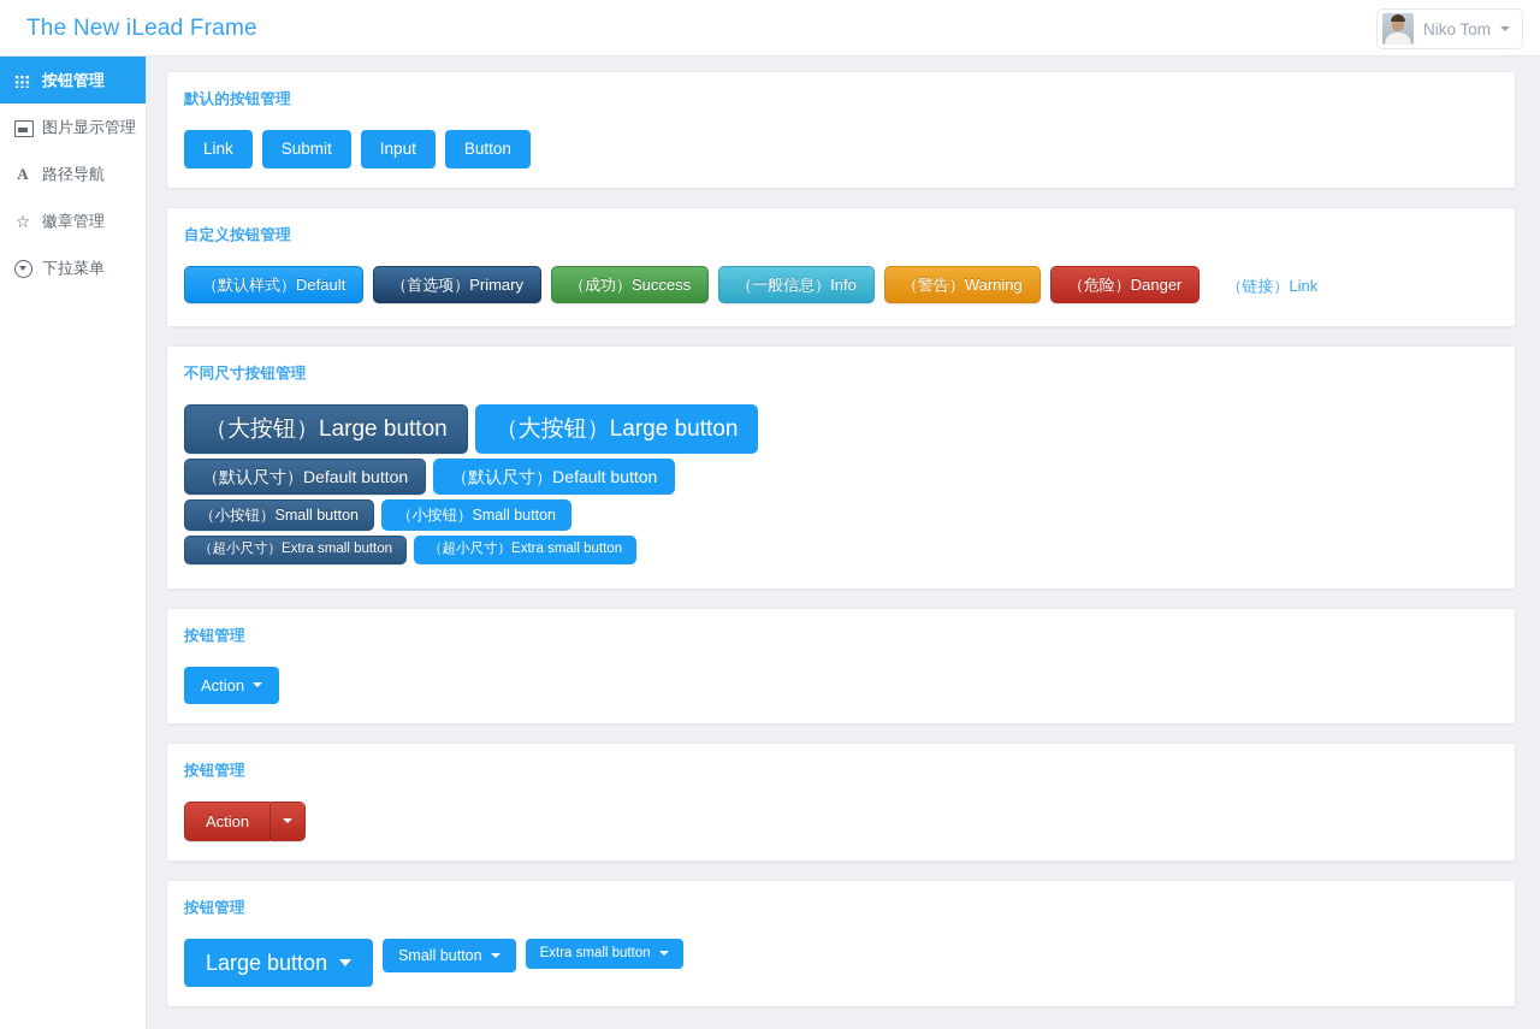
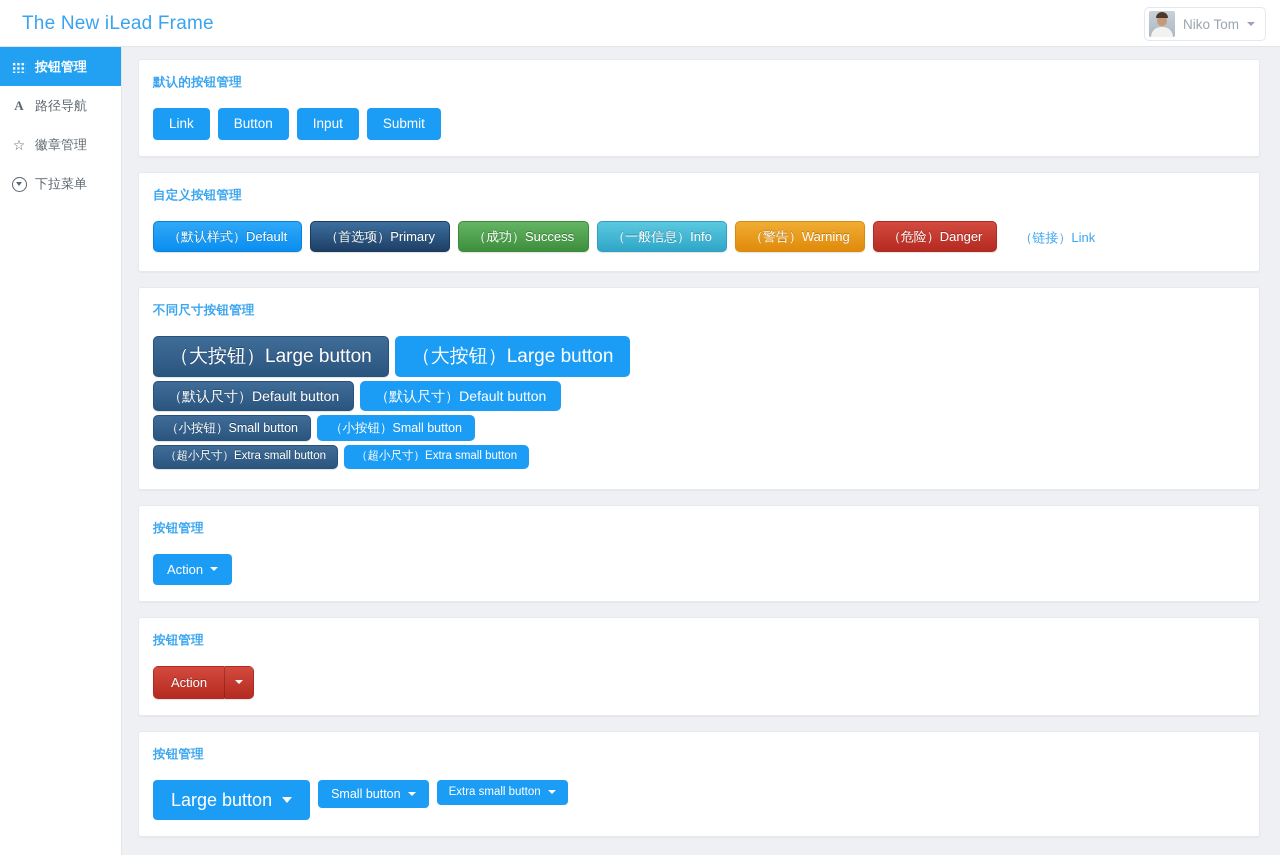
  The New iLead Frame
  Niko Tom
  按钮管理
- 图片显示管理
  路径导航
  徽章管理
  下拉菜单
  默认的按钮管理
  Link
- Submit
+ Button
  Input
- Button
+ Submit
  自定义按钮管理
  （默认样式）Default
  （首选项）Primary
  （成功）Success
  （一般信息）Info
  （警告）Warning
  （危险）Danger
  （链接）Link
  不同尺寸按钮管理
  （大按钮）Large button
  （大按钮）Large button
  （默认尺寸）Default button
  （默认尺寸）Default button
  （小按钮）Small button
  （小按钮）Small button
  （超小尺寸）Extra small button
  （超小尺寸）Extra small button
  按钮管理
  Action
  按钮管理
  Action
  按钮管理
  Large button
  Small button
  Extra small button
